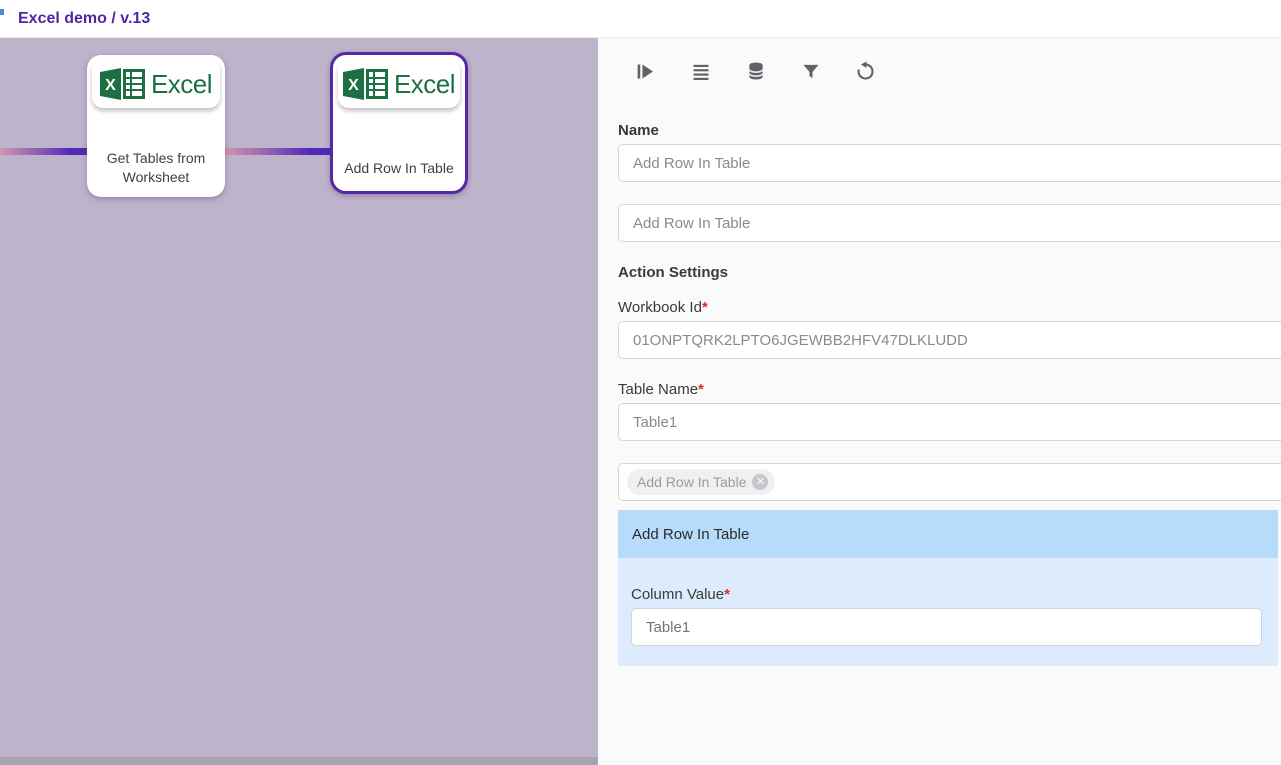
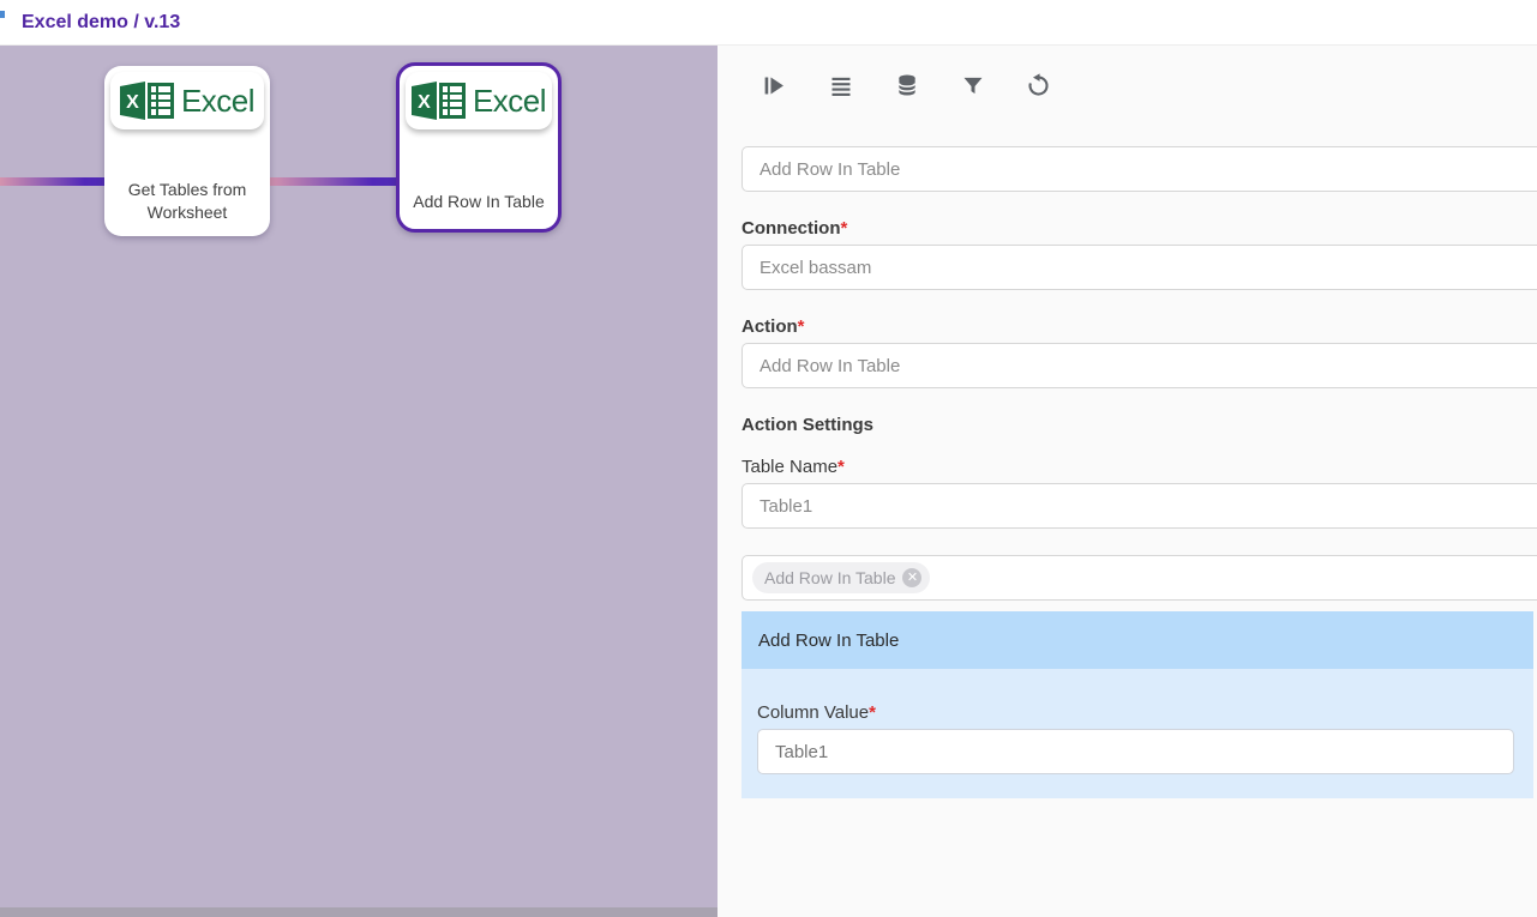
  Excel demo / v.13
  X
  Excel
  Get Tables from Worksheet
  X
  Excel
  Add Row In Table
- Name
  Add Row In Table
+ Connection*
+ Excel bassam
+ Action*
  Add Row In Table
  Action Settings
- Workbook Id*
- 01ONPTQRK2LPTO6JGEWBB2HFV47DLKLUDD
  Table Name*
  Table1
  Add Row In Table
  ✕
  Add Row In Table
  Column Value*
  Table1
